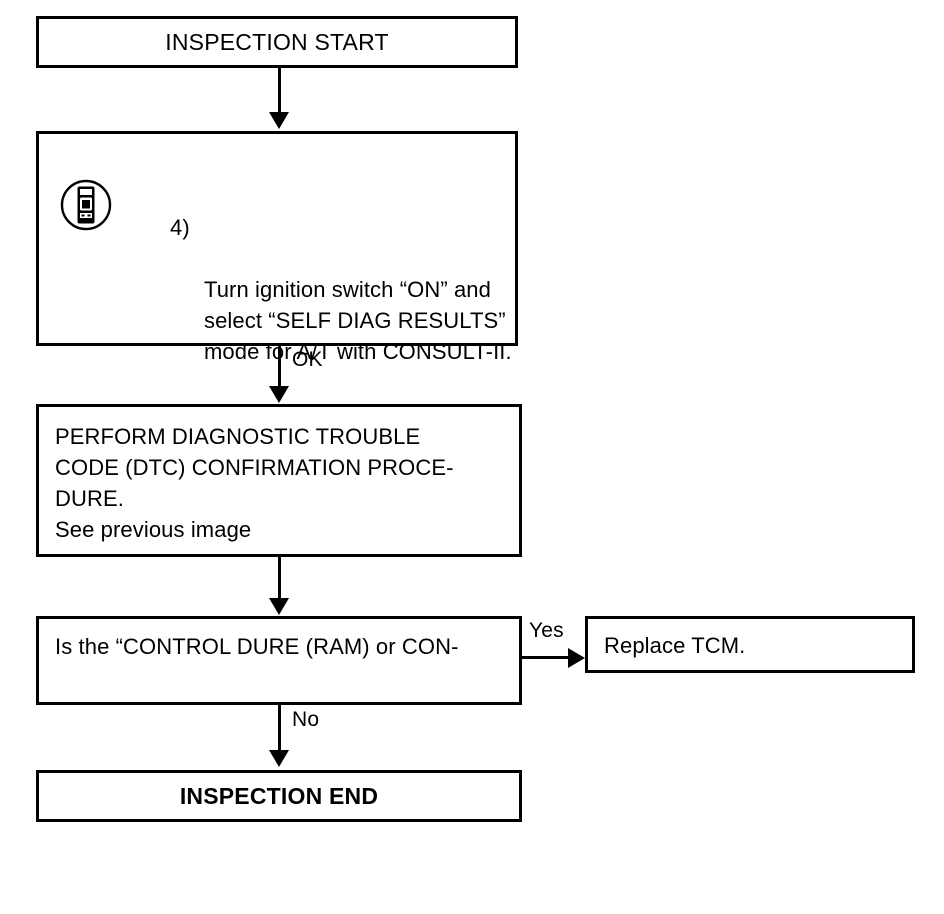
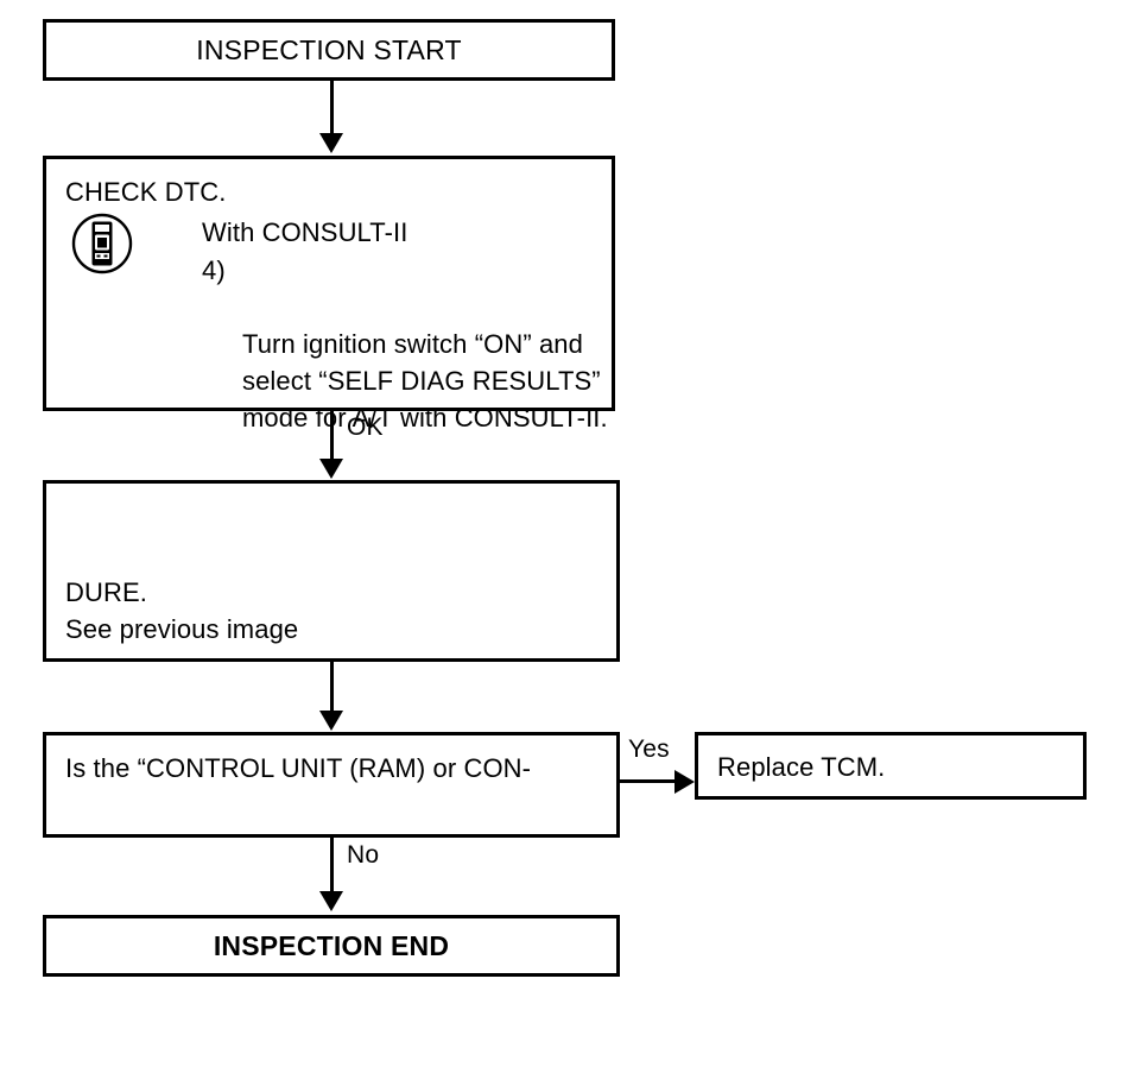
  INSPECTION START
+ CHECK DTC.
+ With CONSULT-II
  4)
  Turn ignition switch “ON” and select “SELF DIAG RESULTS” mode fr A/T with CONSULT-II.
  OK
- PERFORM DIAGNOSTIC TROUBLE
- CODE (DTC) CONFIRMATION PROCE-
  DURE.
  See previous image
- Is the “CONTROL DURE (RAM) or CON-
+ Is the “CONTROL UNIT (RAM) or CON-
  Yes
  Replace TCM.
  No
  INSPECTION END
